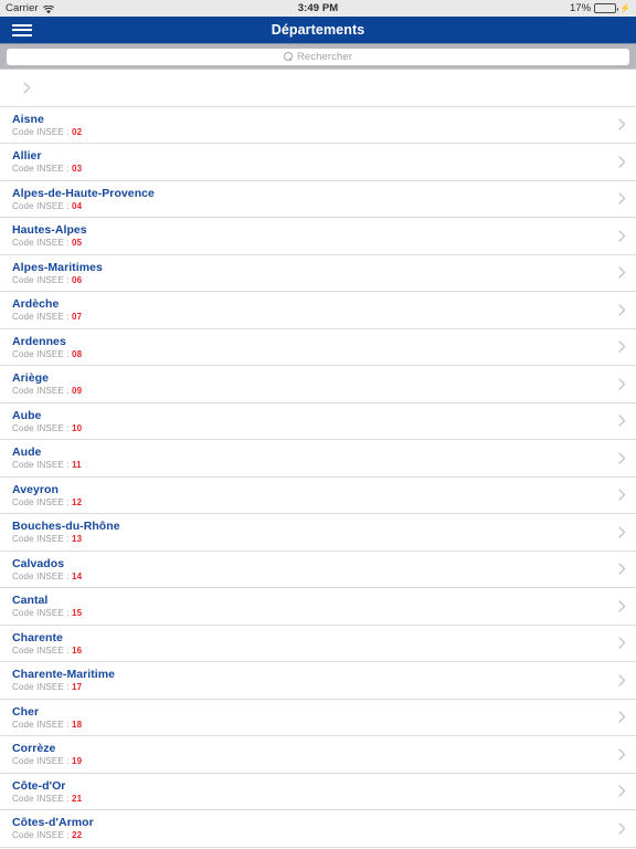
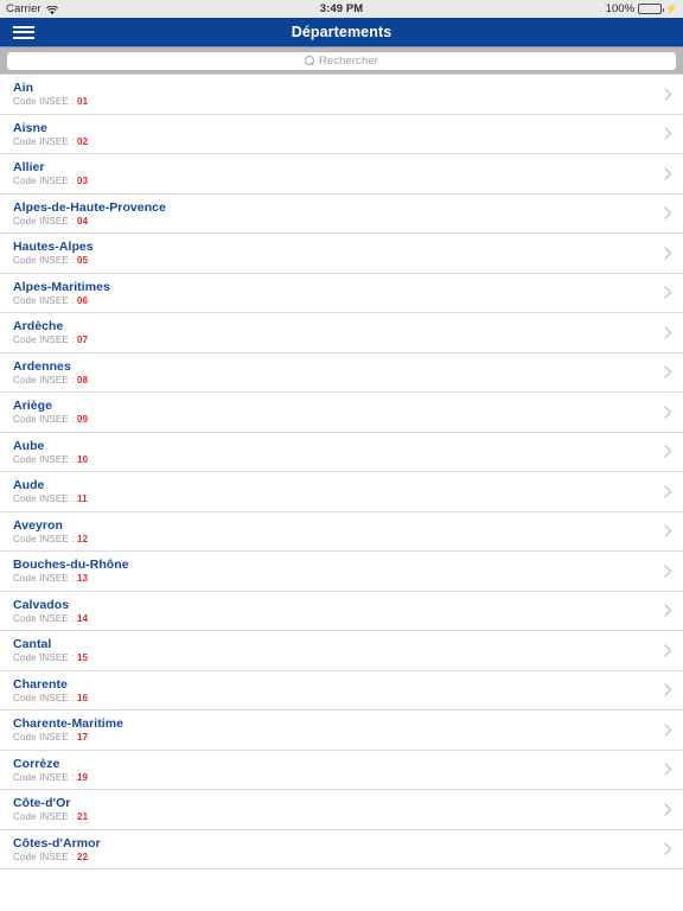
  Carrier
  3:49 PM
- 17%
+ 100%
  ⚡
  Départements
  Rechercher
+ Ain
+ Code INSEE : 01
  Aisne
  Code INSEE : 02
  Allier
  Code INSEE : 03
  Alpes-de-Haute-Provence
  Code INSEE : 04
  Hautes-Alpes
  Code INSEE : 05
  Alpes-Maritimes
  Code INSEE : 06
  Ardèche
  Code INSEE : 07
  Ardennes
  Code INSEE : 08
  Ariège
  Code INSEE : 09
  Aube
  Code INSEE : 10
  Aude
  Code INSEE : 11
  Aveyron
  Code INSEE : 12
  Bouches-du-Rhône
  Code INSEE : 13
  Calvados
  Code INSEE : 14
  Cantal
  Code INSEE : 15
  Charente
  Code INSEE : 16
  Charente-Maritime
  Code INSEE : 17
- Cher
- Code INSEE : 18
  Corrèze
  Code INSEE : 19
  Côte-d'Or
  Code INSEE : 21
  Côtes-d'Armor
  Code INSEE : 22
